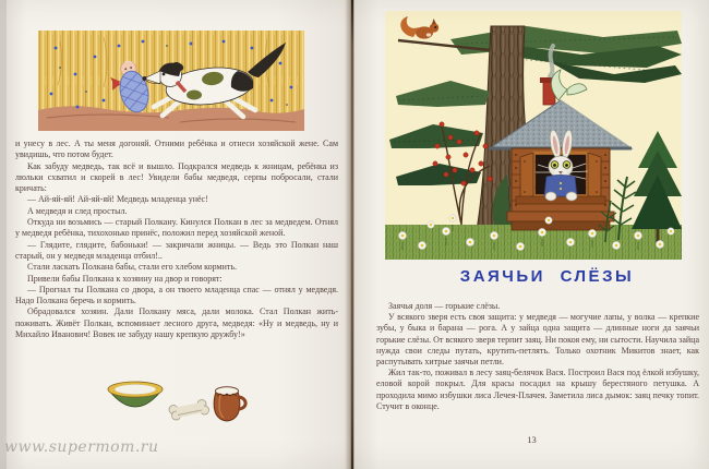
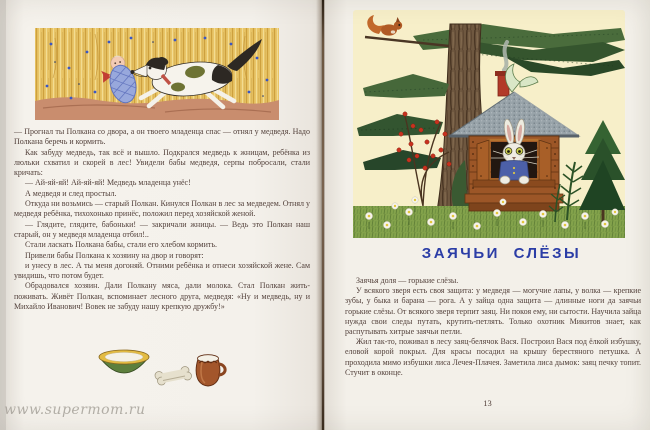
- и унесу в лес. А ты меня догоняй. Отними ребёнка и отнеси хозяйской жене. Сам увидишь, что потом будет.
+ — Прогнал ты Полкана со двора, а он твоего младенца спас — отнял у медведя. Надо Полкана беречь и кормить.
  Как забуду медведь, так всё и вышло. Подкрался медведь к жницам, ребёнка из люльки схватил и скорей в лес! Увидели бабы медведя, серпы побросали, стали кричать:
  — Ай-яй-яй! Ай-яй-яй! Медведь младенца унёс!
  А медведя и след простыл.
- Откуда ни возьмись — старый Полкану. Кинулся Полкан в лес за медведем. Отнял у медведя ребёнка, тихохонько принёс, положил перед хозяйской женой.
+ Откуда ни возьмись — старый Полкан. Кинулся Полкан в лес за медведем. Отнял у медведя ребёнка, тихохонько принёс, положил перед хозяйской женой.
  — Глядите, глядите, бабоньки! — закричали жницы. — Ведь это Полкан наш старый, он у медведя младенца отбил!..
  Стали ласкать Полкана бабы, стали его хлебом кормить.
  Привели бабы Полкана к хозяину на двор и говорят:
- — Прогнал ты Полкана со двора, а он твоего младенца спас — отнял у медведя. Надо Полкана беречь и кормить.
+ и унесу в лес. А ты меня догоняй. Отними ребёнка и отнеси хозяйской жене. Сам увидишь, что потом будет.
  Обрадовался хозяин. Дали Полкану мяса, дали молока. Стал Полкан жить-поживать. Живёт Полкан, вспоминает лесного друга, медведя: «Ну и медведь, ну и Михайло Иванович! Вовек не забуду нашу крепкую дружбу!»
  ЗАЯЧЬИ СЛЁЗЫ
  Заячья доля — горькие слёзы.
  У всякого зверя есть своя защита: у медведя — могучие лапы, у волка — крепкие зубы, у быка и барана — рога. А у зайца одна защита — длинные ноги да заячьи горькие слёзы. От всякого зверя терпит заяц. Ни покоя ему, ни сытости. Научила зайца нужда свои следы путать, крутить-петлять. Только охотник Микитов знает, как распутывать хитрые заячьи петли.
  Жил так-то, поживал в лесу заяц-белячок Вася. Построил Вася под ёлкой избушку, еловой корой покрыл. Для красы посадил на крышу берестяного петушка. А проходила мимо избушки лиса Лечея-Плачея. Заметила лиса дымок: заяц печку топит. Стучит в оконце.
  13
  www.supermom.ru
